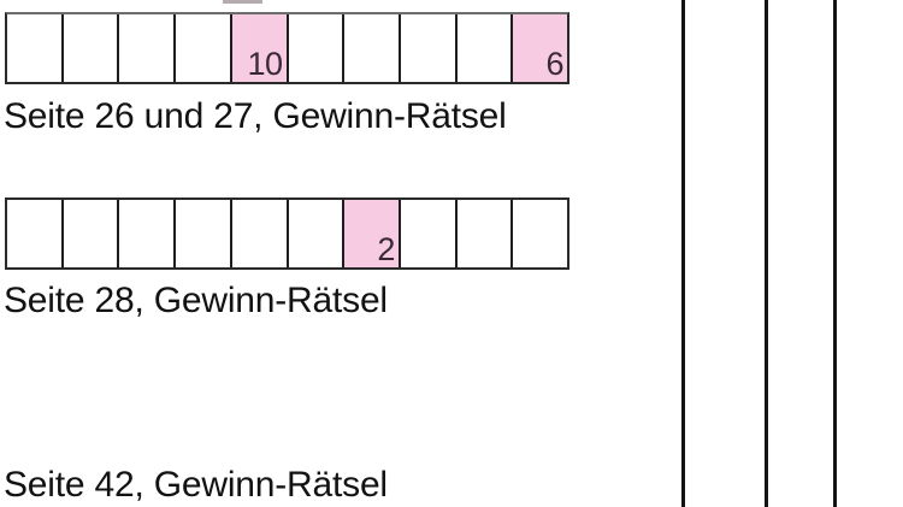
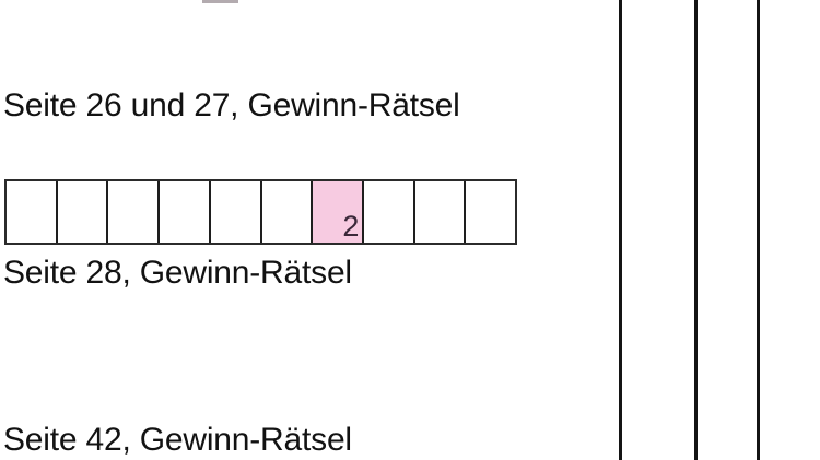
- 10
- 6
  Seite 26 und 27, Gewinn-Rätsel
  2
  Seite 28, Gewinn-Rätsel
  Seite 42, Gewinn-Rätsel
